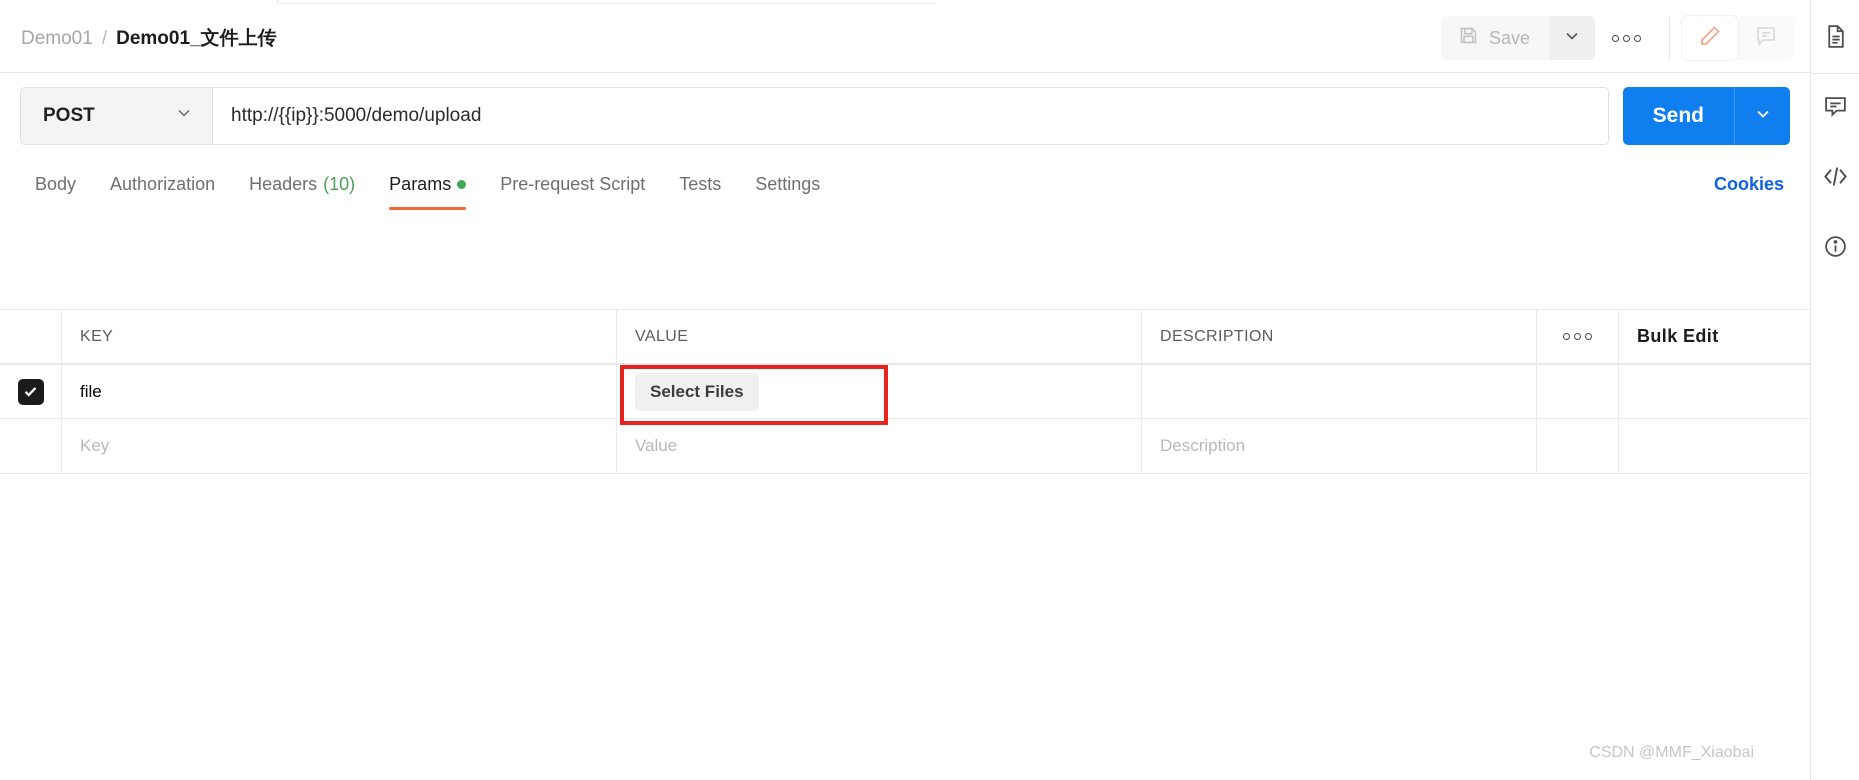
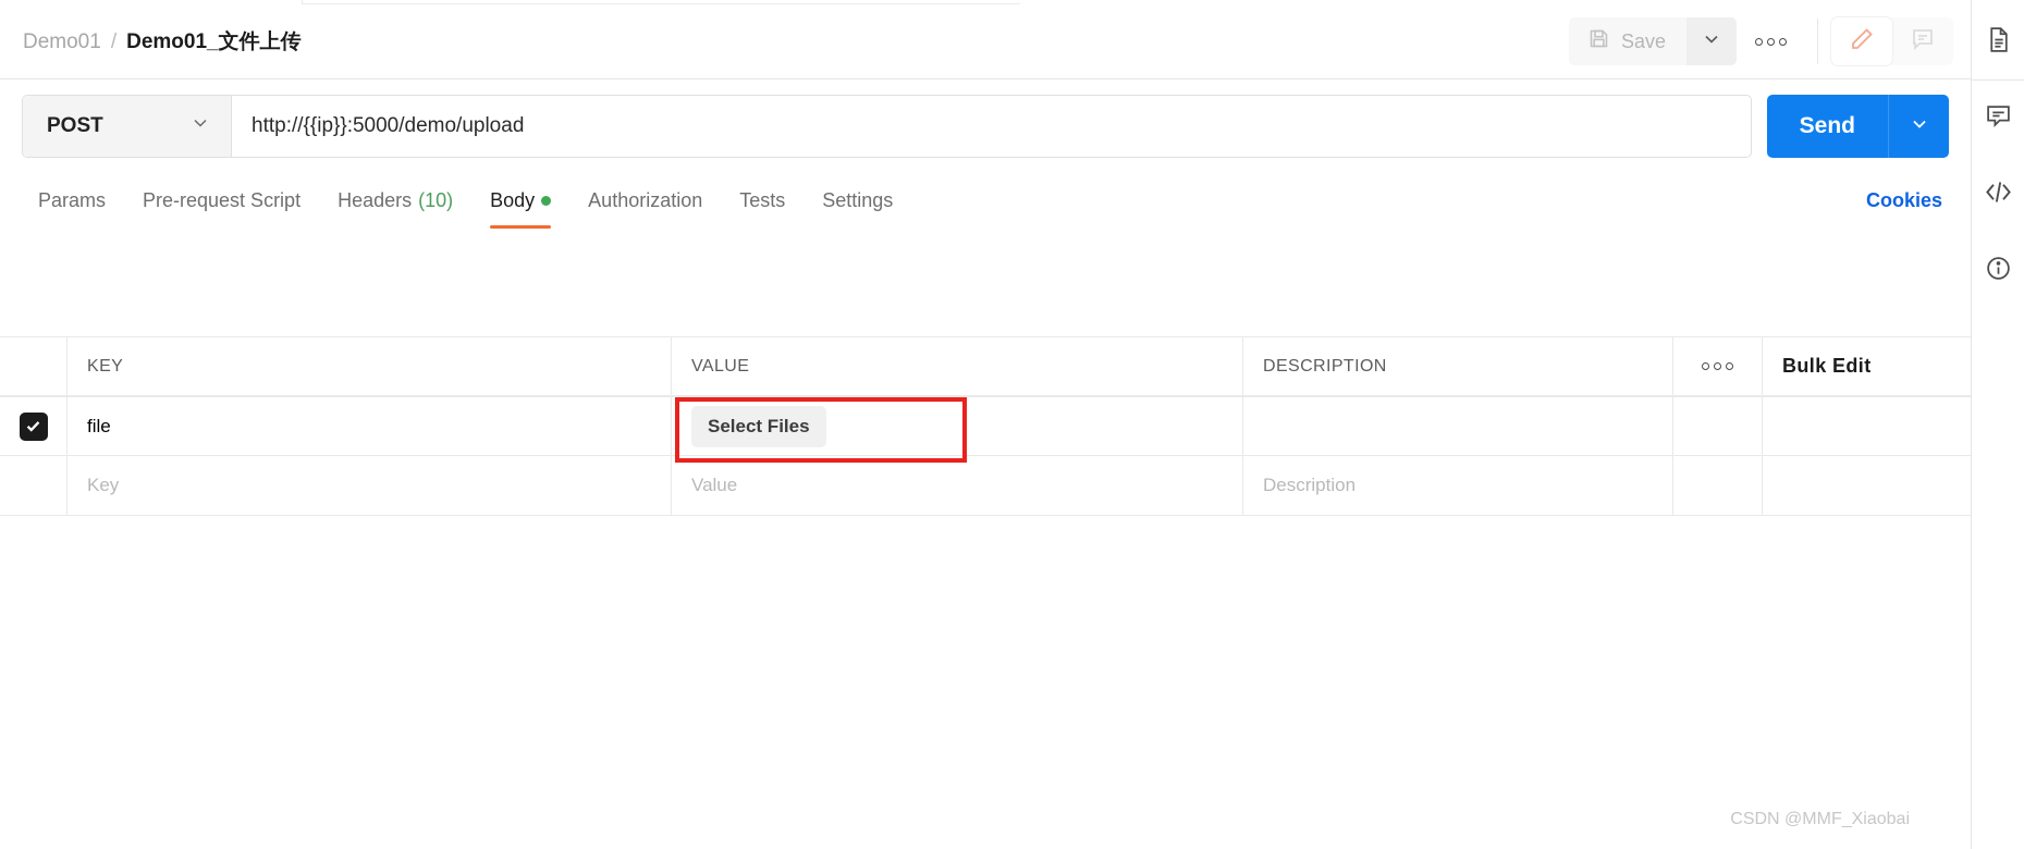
  Demo01
  /
  Demo01_文件上传
  Save
  POST
  http://{{ip}}:5000/demo/upload
  Send
- Body
+ Params
- Authorization
+ Pre-request Script
  Headers
  (10)
- Params
+ Body
- Pre-request Script
+ Authorization
  Tests
  Settings
  Cookies
  KEY
  VALUE
  DESCRIPTION
  Bulk Edit
  file
  Select Files
  Key
  Value
  Description
  CSDN @MMF_Xiaobai
